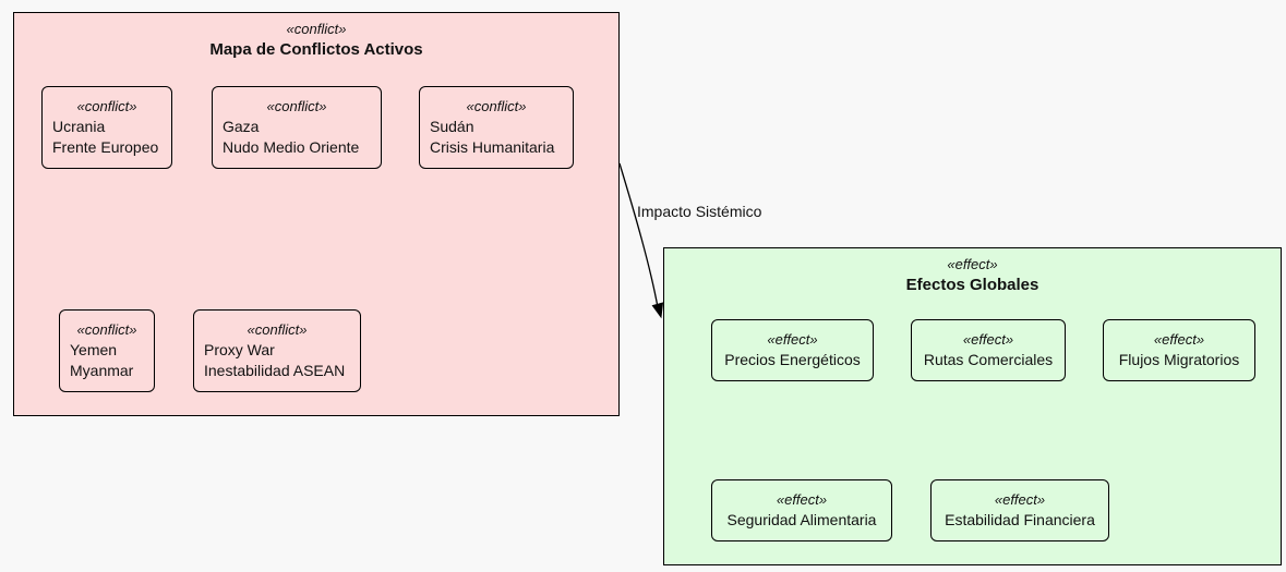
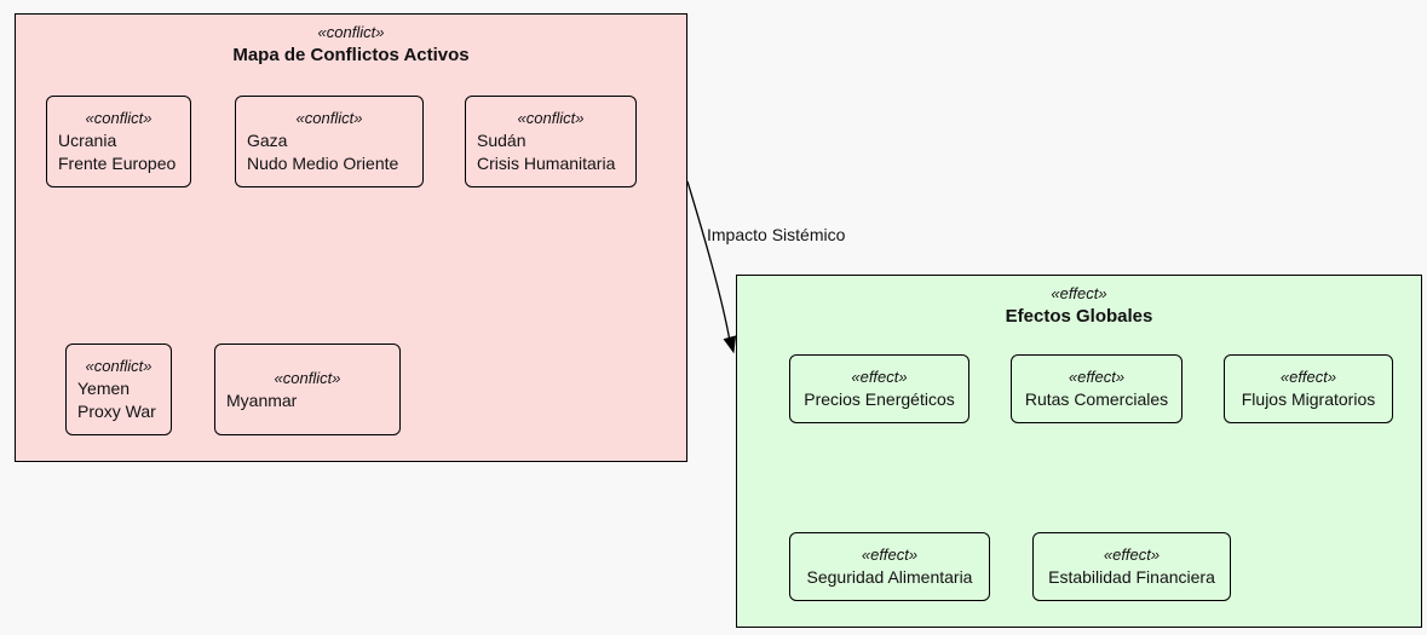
  Impacto Sistémico
  «conflict»
  Mapa de Conflictos Activos
  «conflict»
  Ucrania
  Frente Europeo
  «conflict»
  Gaza
  Nudo Medio Oriente
  «conflict»
  Sudán
  Crisis Humanitaria
  «conflict»
  Yemen
- Myanmar
+ Proxy War
  «conflict»
- Proxy War
+ Myanmar
- Inestabilidad ASEAN
  «effect»
  Efectos Globales
  «effect»
  Precios Energéticos
  «effect»
  Rutas Comerciales
  «effect»
  Flujos Migratorios
  «effect»
  Seguridad Alimentaria
  «effect»
  Estabilidad Financiera
